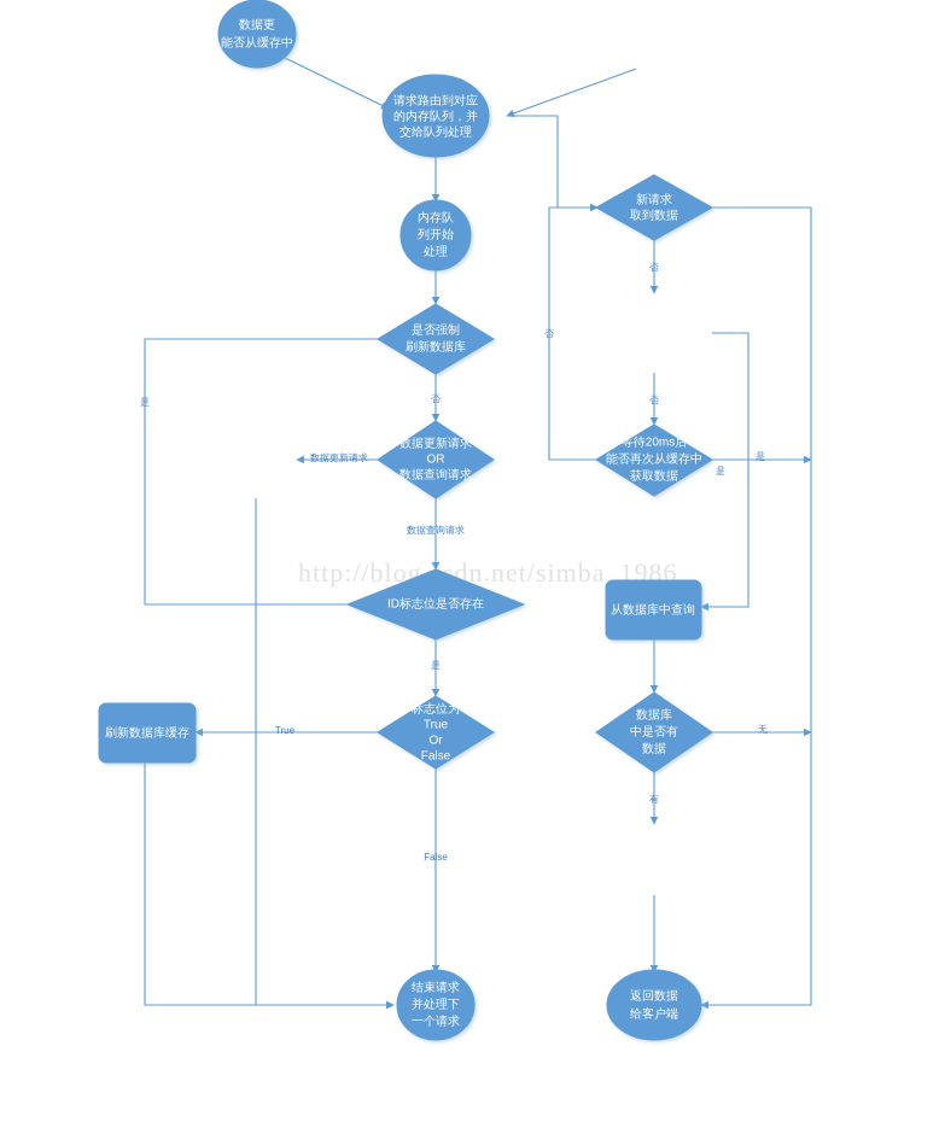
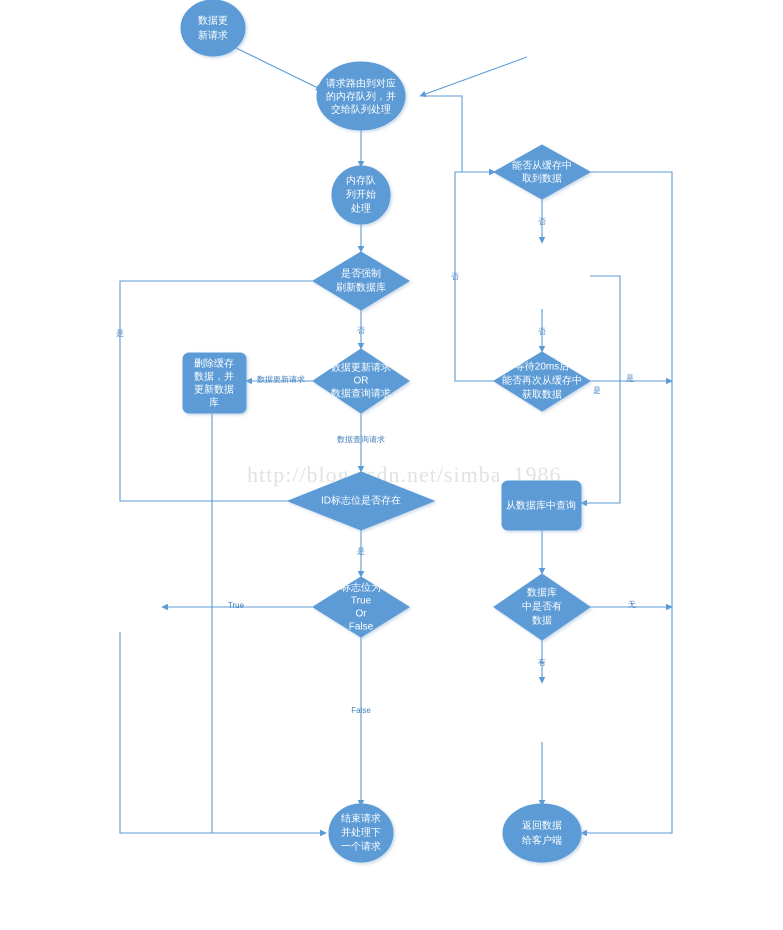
  http://blog.sdn.net/simba_1986
  是
  否
  数据更新请求
  数据查询请求
  是
  True
  False
  否
  否
  否
  是
  是
  无
  有
  数据更
- 能否从缓存中
+ 新请求
  请求路由到对应
  的内存队列，并
  交给队列处理
  内存队
  列开始
  处理
  是否强制
  刷新数据库
  数据更新请求
  OR
  数据查询请求
+ 删除缓存
+ 数据，并
+ 更新数据
+ 库
  ID标志位是否存在
  标志位为
  True
  Or
  False
- 刷新数据库缓存
  结束请求
  并处理下
  一个请求
- 新请求
+ 能否从缓存中
  取到数据
  等待20ms后
  能否再次从缓存中
  获取数据
  从数据库中查询
  数据库
  中是否有
  数据
  返回数据
  给客户端
